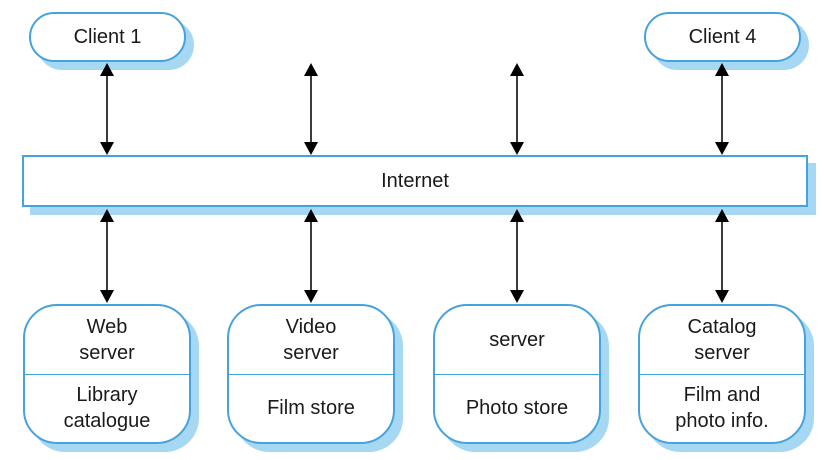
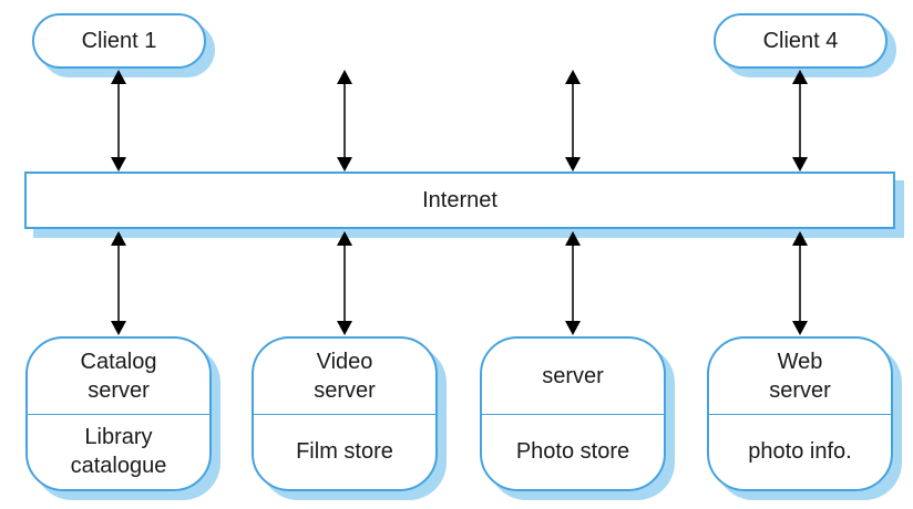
  Client 1
  Client 4
  Internet
- Web
+ Catalog
  server
  Library
  catalogue
  Video
  server
  Film store
  server
  Photo store
- Catalog
+ Web
  server
- Film and
  photo info.
